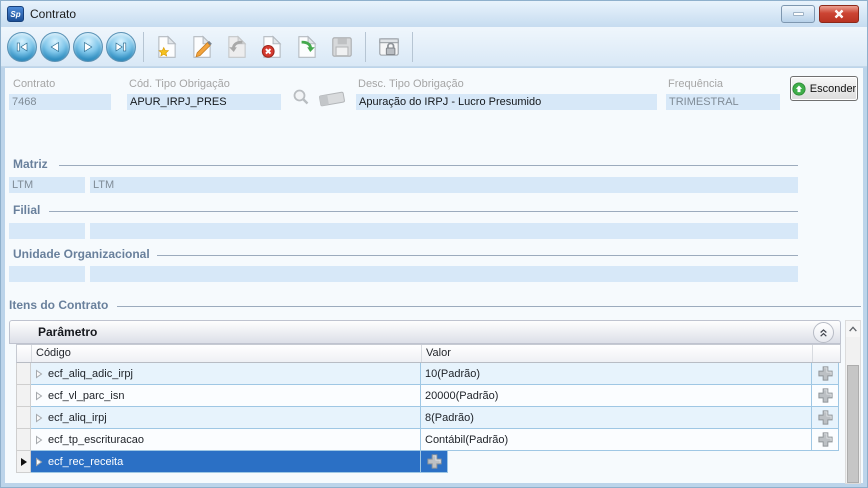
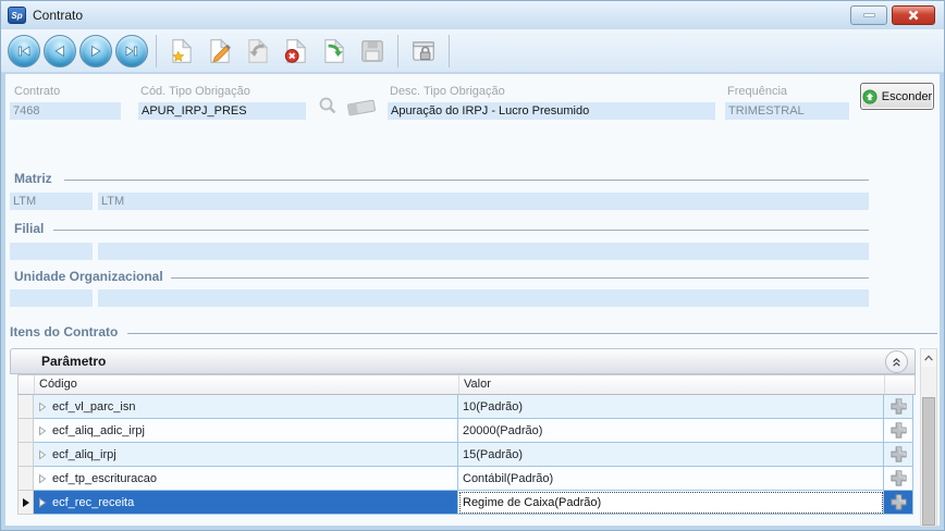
  Sp
  Contrato
  Contrato
  7468
  Cód. Tipo Obrigação
  APUR_IRPJ_PRES
  Desc. Tipo Obrigação
  Apuração do IRPJ - Lucro Presumido
  Frequência
  TRIMESTRAL
  Esconder
  Matriz
  LTM
  LTM
  Filial
  Unidade Organizacional
  Itens do Contrato
  Parâmetro
  Código
  Valor
- ecf_aliq_adic_irpj
+ ecf_vl_parc_isn
  10(Padrão)
- ecf_vl_parc_isn
+ ecf_aliq_adic_irpj
  20000(Padrão)
  ecf_aliq_irpj
- 8(Padrão)
+ 15(Padrão)
  ecf_tp_escrituracao
  Contábil(Padrão)
  ecf_rec_receita
+ Regime de Caixa(Padrão)
